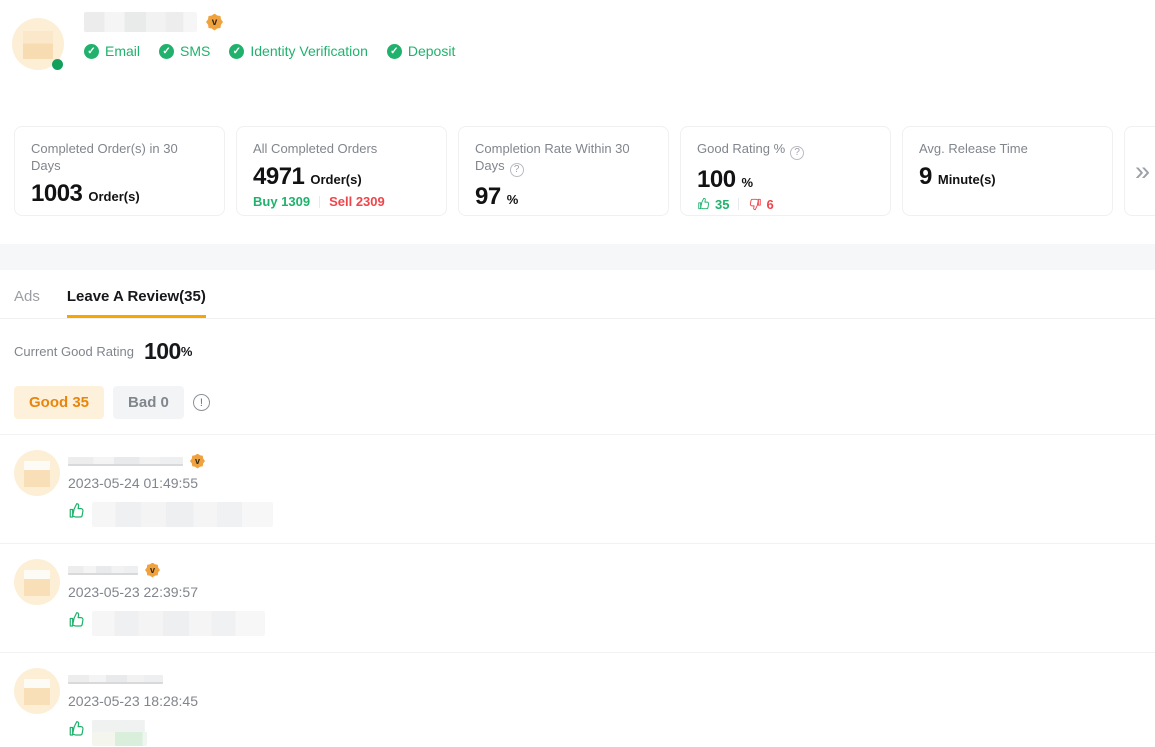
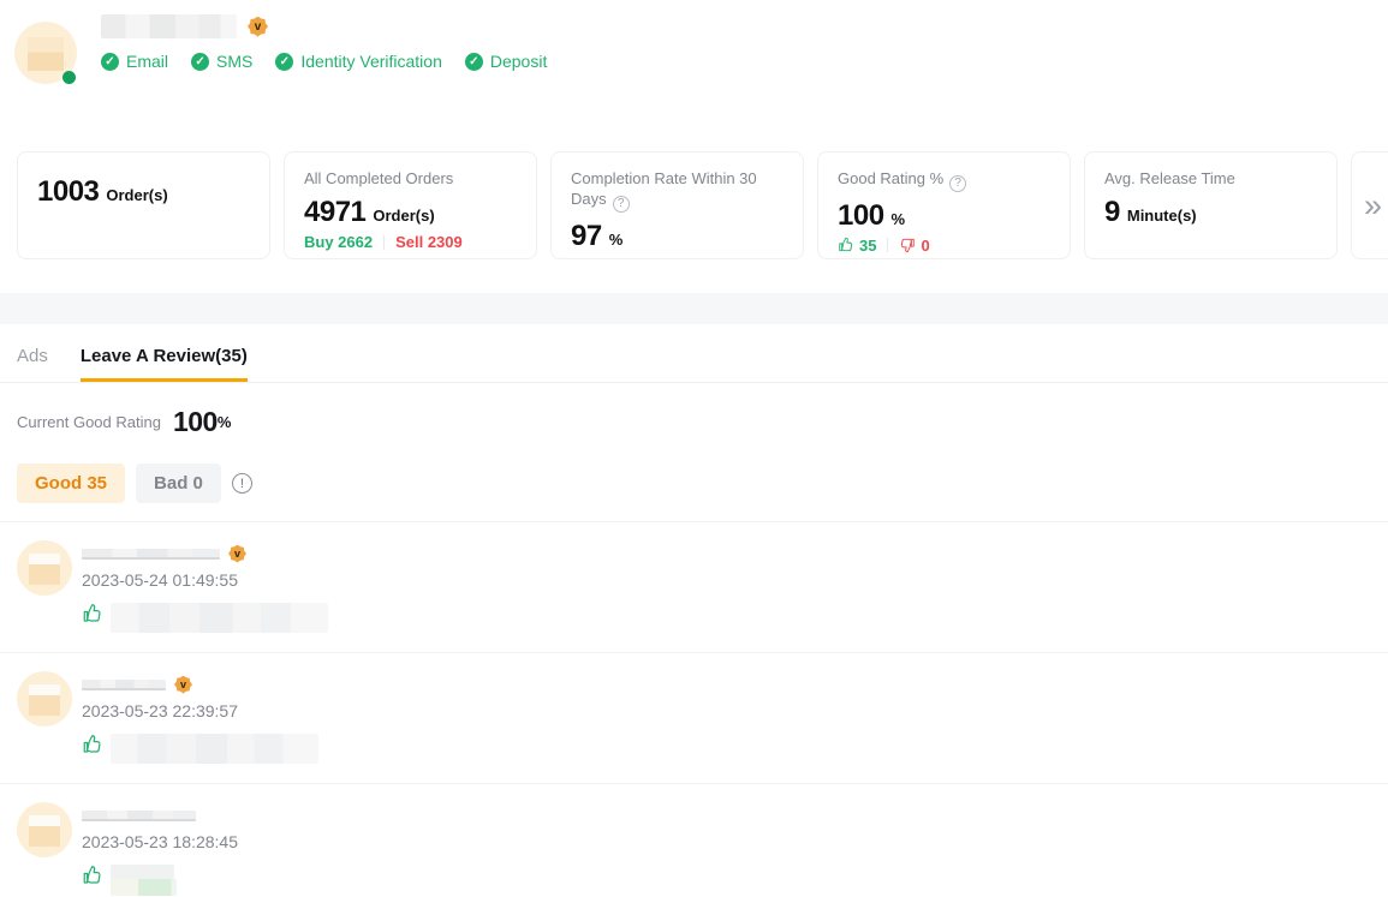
  v
  ✓
  Email
  ✓
  SMS
  ✓
  Identity Verification
  ✓
  Deposit
- Completed Order(s) in 30 Days
  1003
  Order(s)
  All Completed Orders
  4971
  Order(s)
- Buy 1309
+ Buy 2662
  Sell 2309
  Completion Rate Within 30 Days ?
  97
  %
  Good Rating % ?
  100
  %
  35
- 6
+ 0
  Avg. Release Time
  9
  Minute(s)
  »
  Ads
  Leave A Review(35)
  Current Good Rating
  100
  %
  Good 35
  Bad 0
  !
  v
  2023-05-24 01:49:55
  v
  2023-05-23 22:39:57
  2023-05-23 18:28:45
